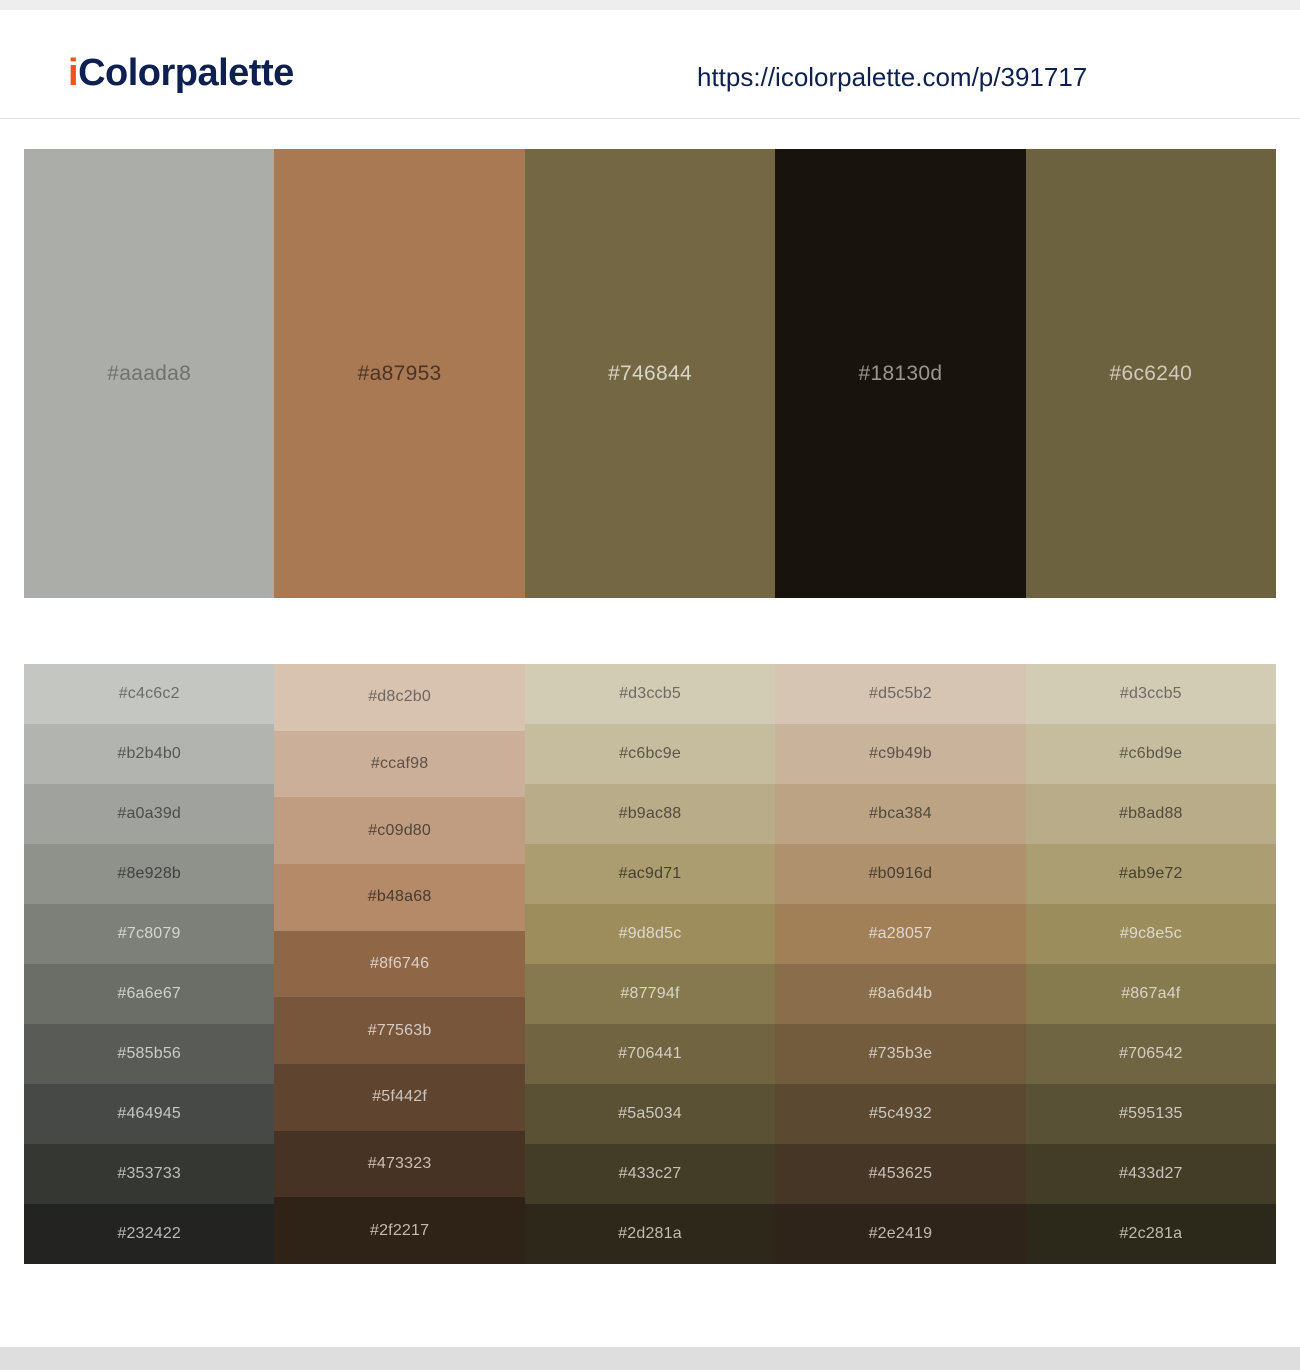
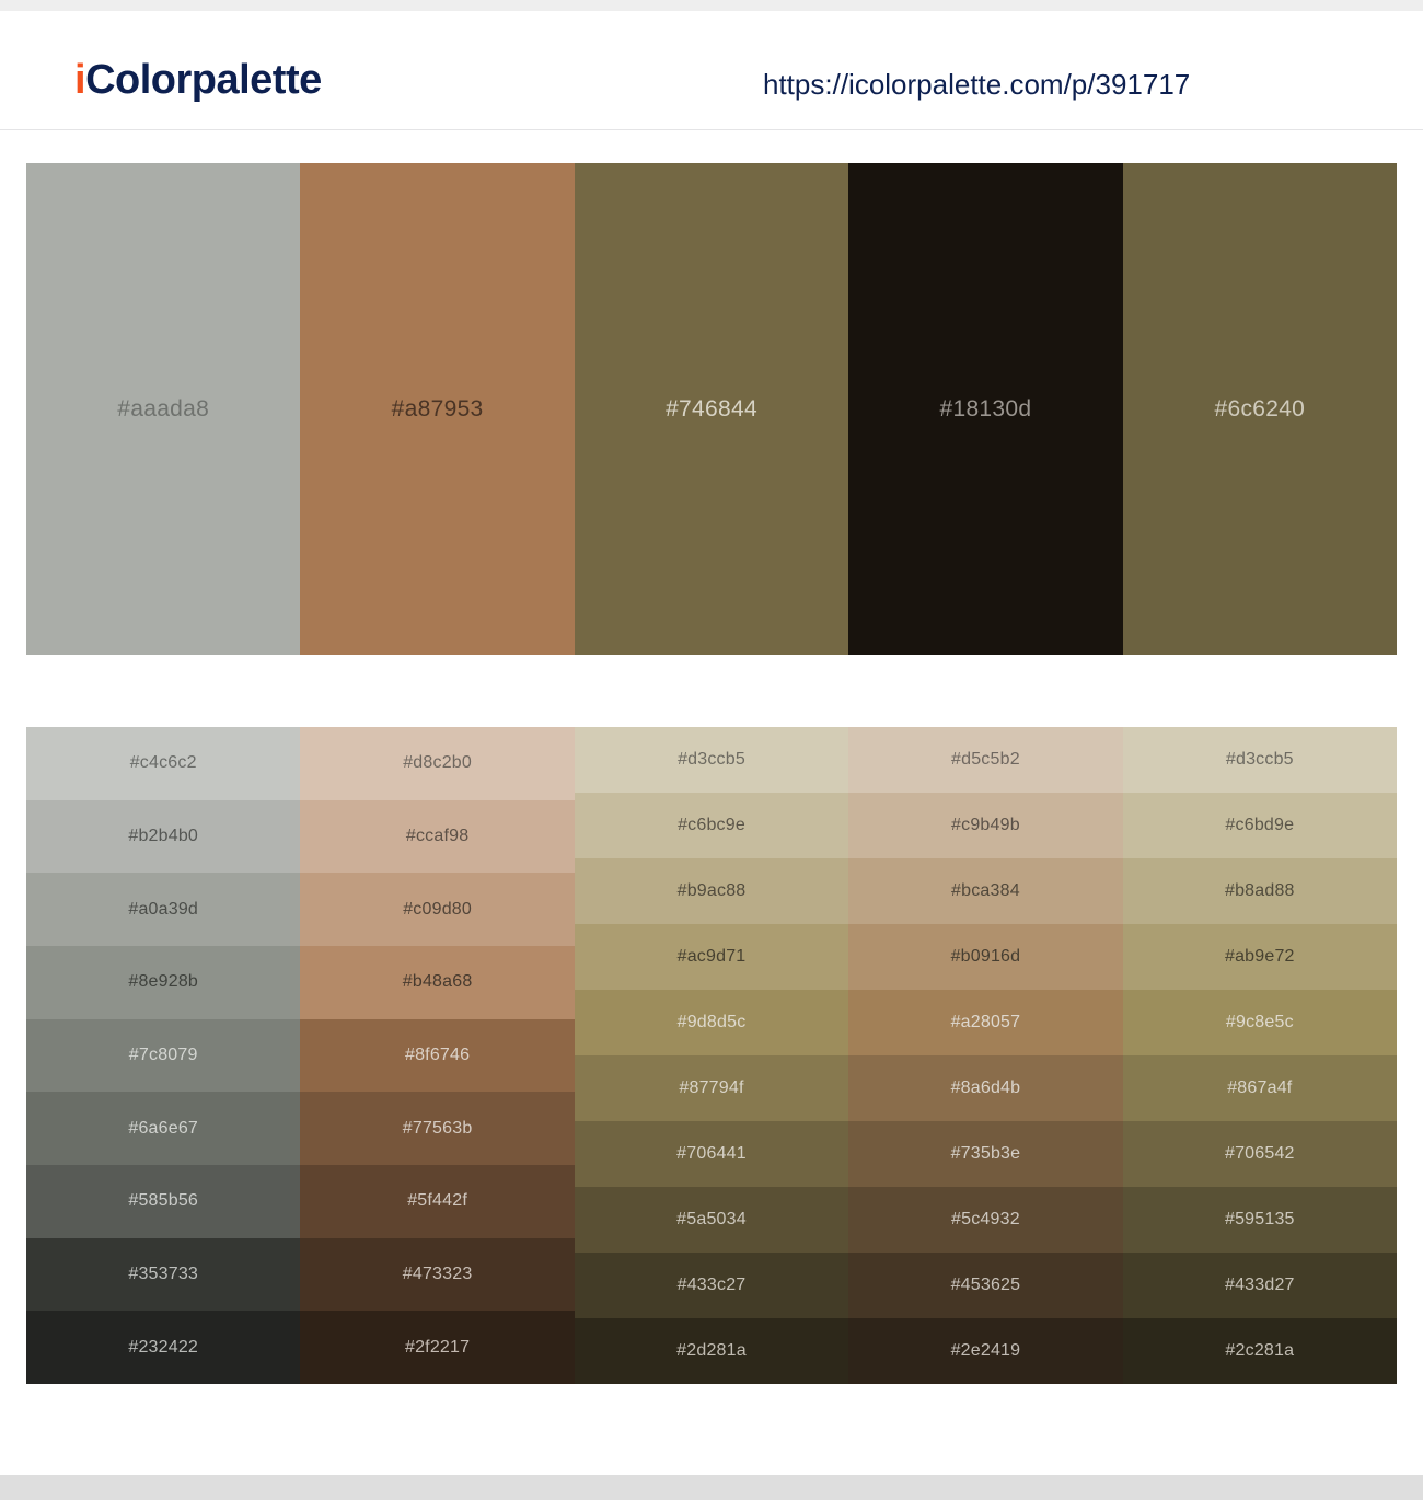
  iColorpalette
  https://icolorpalette.com/p/391717
  #aaada8
  #a87953
  #746844
  #18130d
  #6c6240
  #c4c6c2
  #b2b4b0
  #a0a39d
  #8e928b
  #7c8079
  #6a6e67
  #585b56
- #464945
  #353733
  #232422
  #d8c2b0
  #ccaf98
  #c09d80
  #b48a68
  #8f6746
  #77563b
  #5f442f
  #473323
  #2f2217
  #d3ccb5
  #c6bc9e
  #b9ac88
  #ac9d71
  #9d8d5c
  #87794f
  #706441
  #5a5034
  #433c27
  #2d281a
  #d5c5b2
  #c9b49b
  #bca384
  #b0916d
  #a28057
  #8a6d4b
  #735b3e
  #5c4932
  #453625
  #2e2419
  #d3ccb5
  #c6bd9e
  #b8ad88
  #ab9e72
  #9c8e5c
  #867a4f
  #706542
  #595135
  #433d27
  #2c281a
